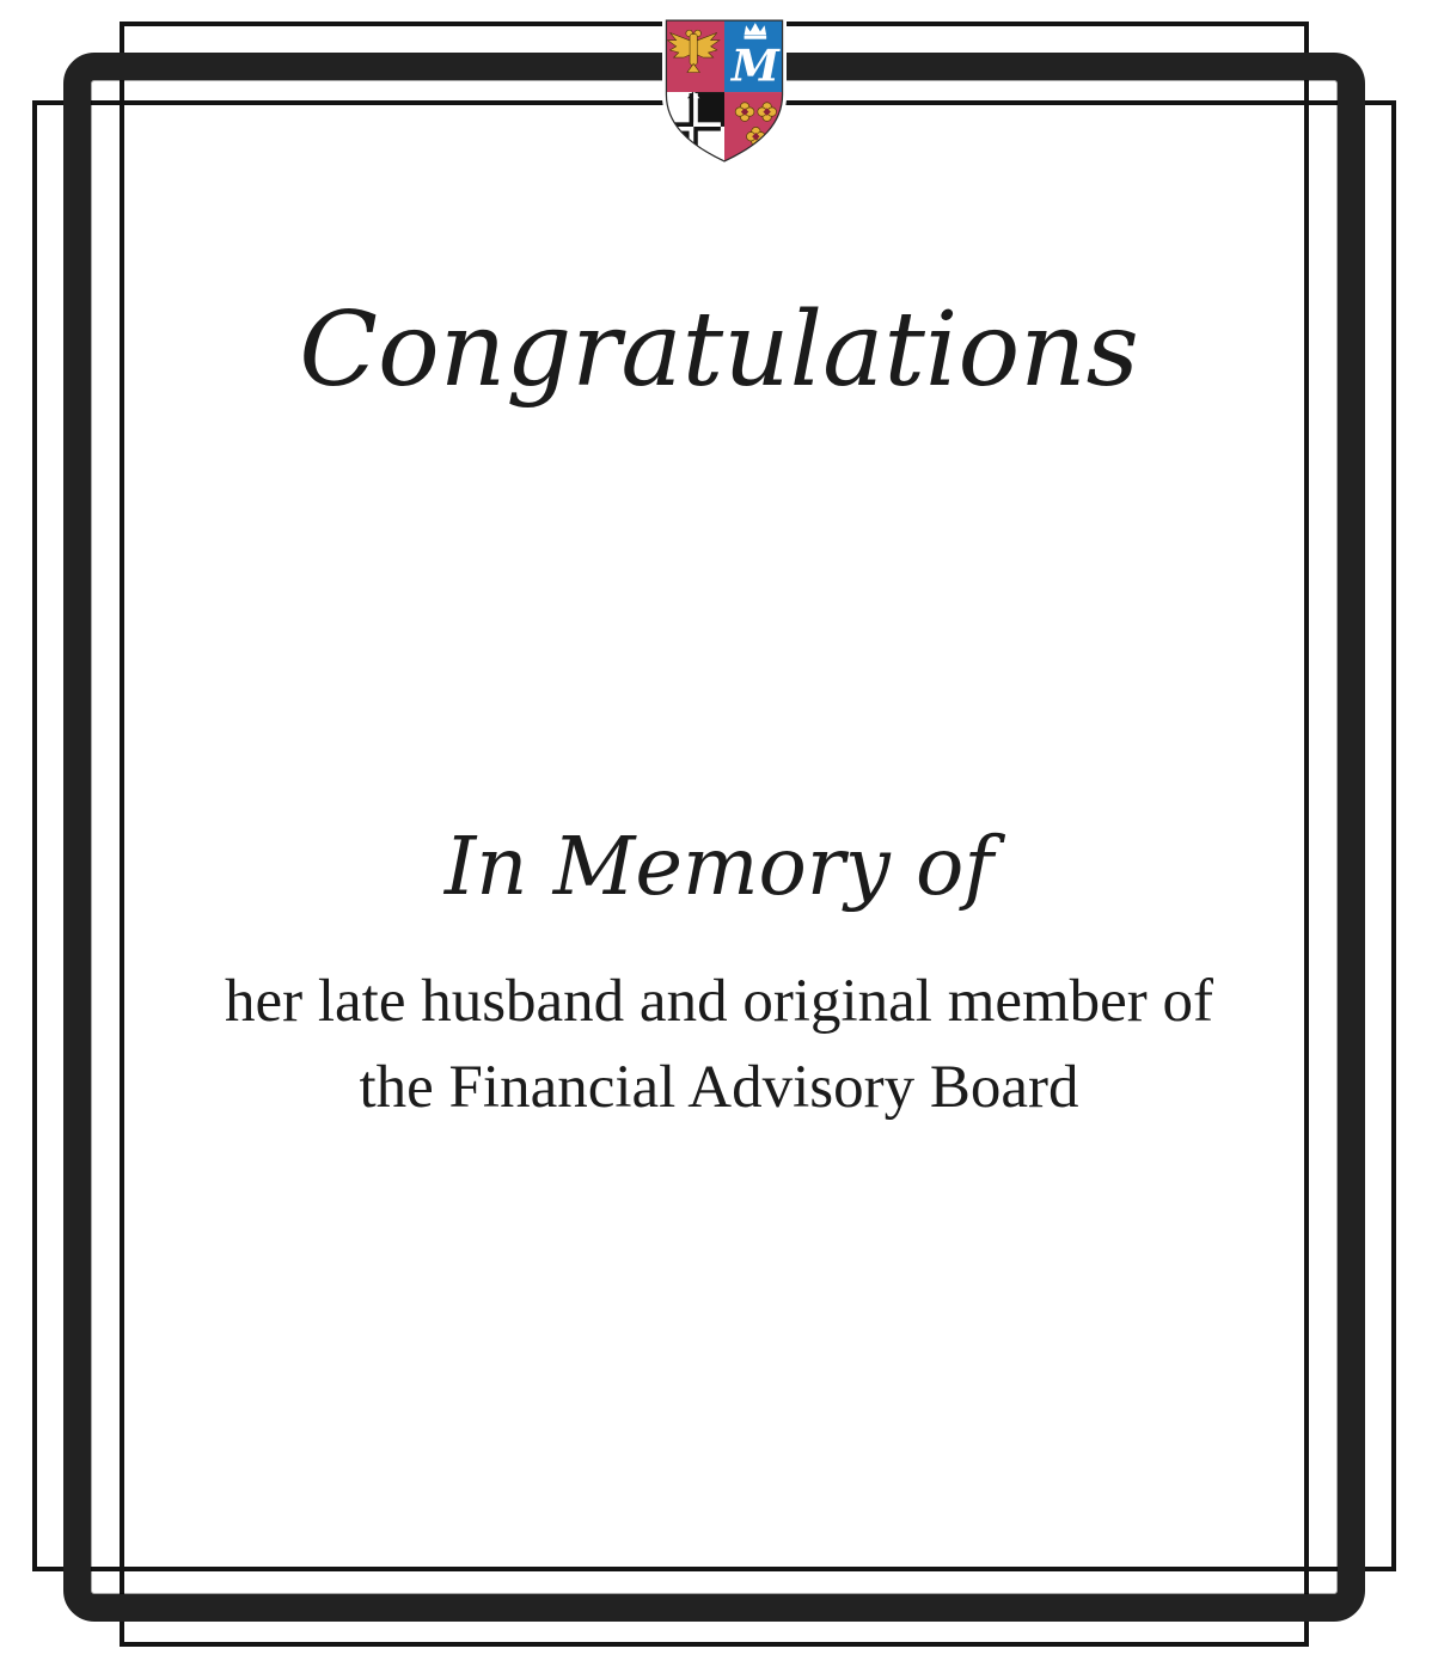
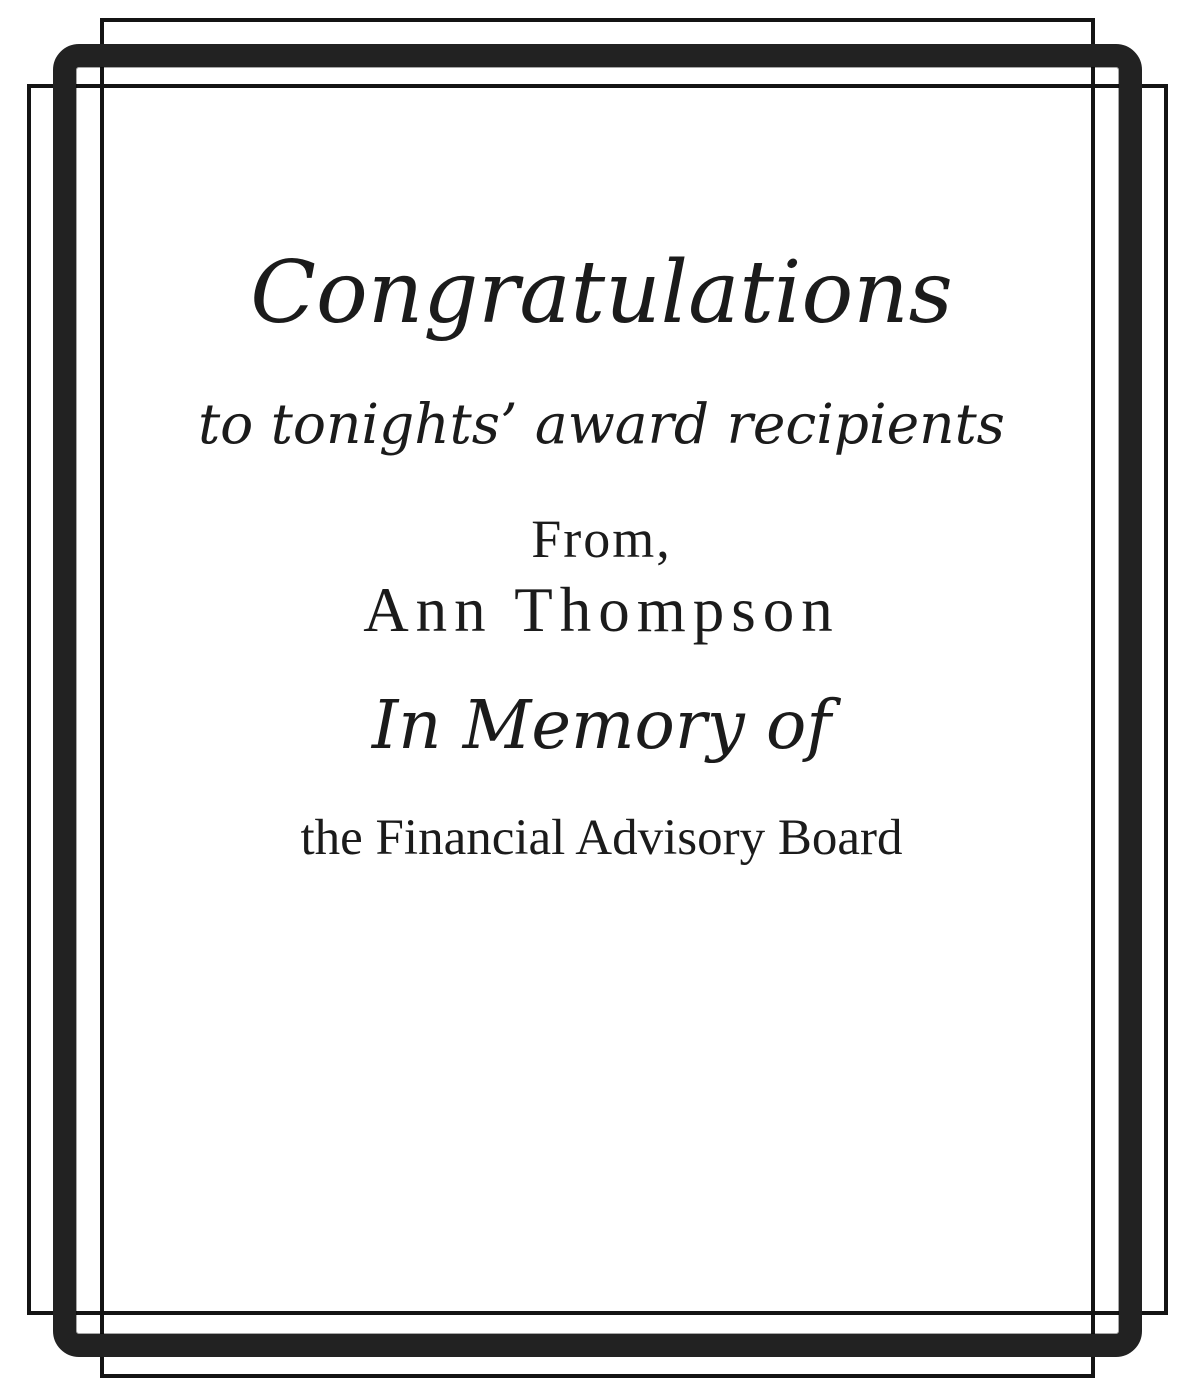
- M
  Congratulations
+ to tonights’ award recipients
+ From,
+ Ann Thompson
  In Memory of
- her late husband and original member of
  the Financial Advisory Board
